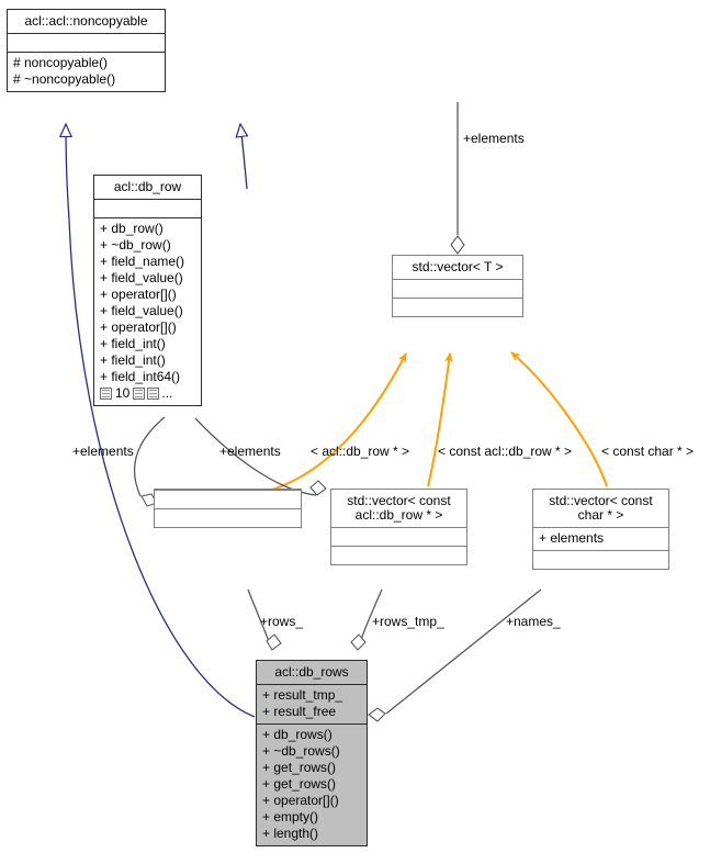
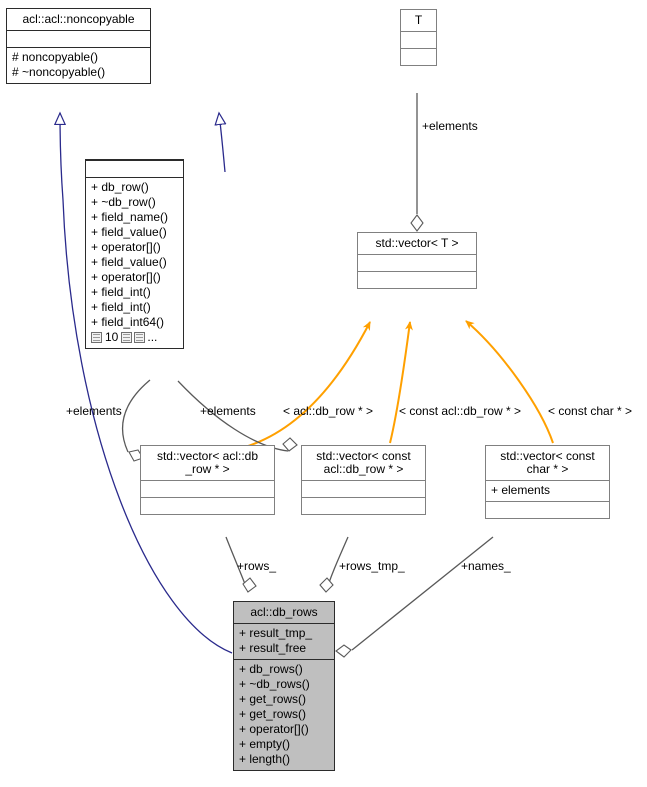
  acl::acl::noncopyable
  # noncopyable()
  # ~noncopyable()
- acl::db_row
  + db_row()
  + ~db_row()
  + field_name()
  + field_value()
  + operator[]()
  + field_value()
  + operator[]()
  + field_int()
  + field_int()
  + field_int64()
  10
  ...
+ T
  std::vector< T >
+ std::vector< acl::db
+ _row * >
  std::vector< const
  acl::db_row * >
  std::vector< const
  char * >
  + elements
  acl::db_rows
  + result_tmp_
  + result_free
  + db_rows()
  + ~db_rows()
  + get_rows()
  + get_rows()
  + operator[]()
  + empty()
  + length()
  +elements
  +elements
  +elements
  < acl::db_row * >
  < const acl::db_row * >
  < const char * >
  +rows_
  +rows_tmp_
  +names_
